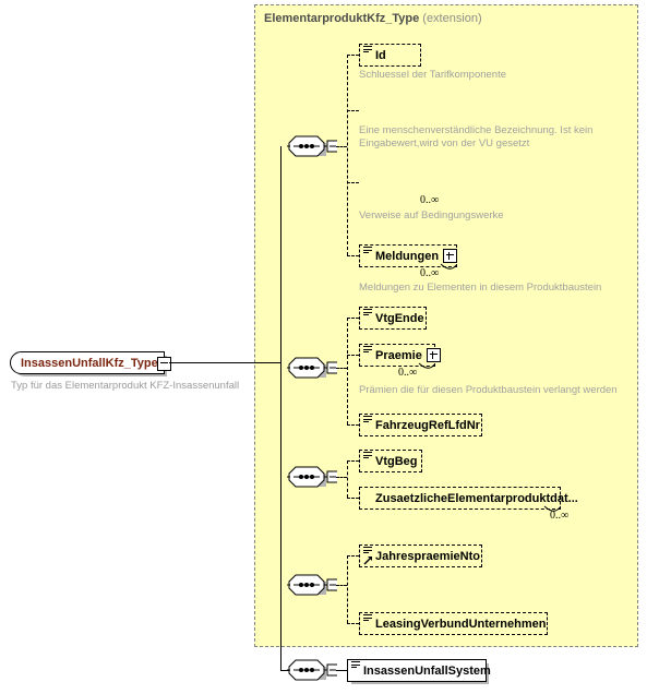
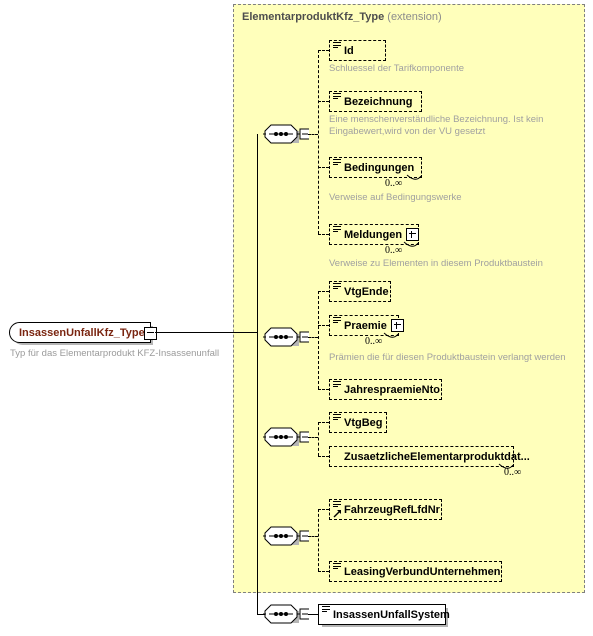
  ElementarproduktKfz_Type (extension)
  InsassenUnfallKfz_Type
  Typ für das Elementarprodukt KFZ-Insassenunfall
  Id
  Schluessel der Tarifkomponente
+ Bezeichnung
  Eine menschenverständliche Bezeichnung. Ist kein
  Eingabewert,wird von der VU gesetzt
+ Bedingungen
  0..∞
  Verweise auf Bedingungswerke
  Meldungen
  0..∞
- Meldungen zu Elementen in diesem Produktbaustein
+ Verweise zu Elementen in diesem Produktbaustein
  VtgEnde
  Praemie
  0..∞
  Prämien die für diesen Produktbaustein verlangt werden
- FahrzeugRefLfdNr
+ JahrespraemieNto
  VtgBeg
  ZusaetzlicheElementarproduktdat...
  0..∞
- JahrespraemieNto
+ FahrzeugRefLfdNr
  LeasingVerbundUnternehmen
  InsassenUnfallSystem
